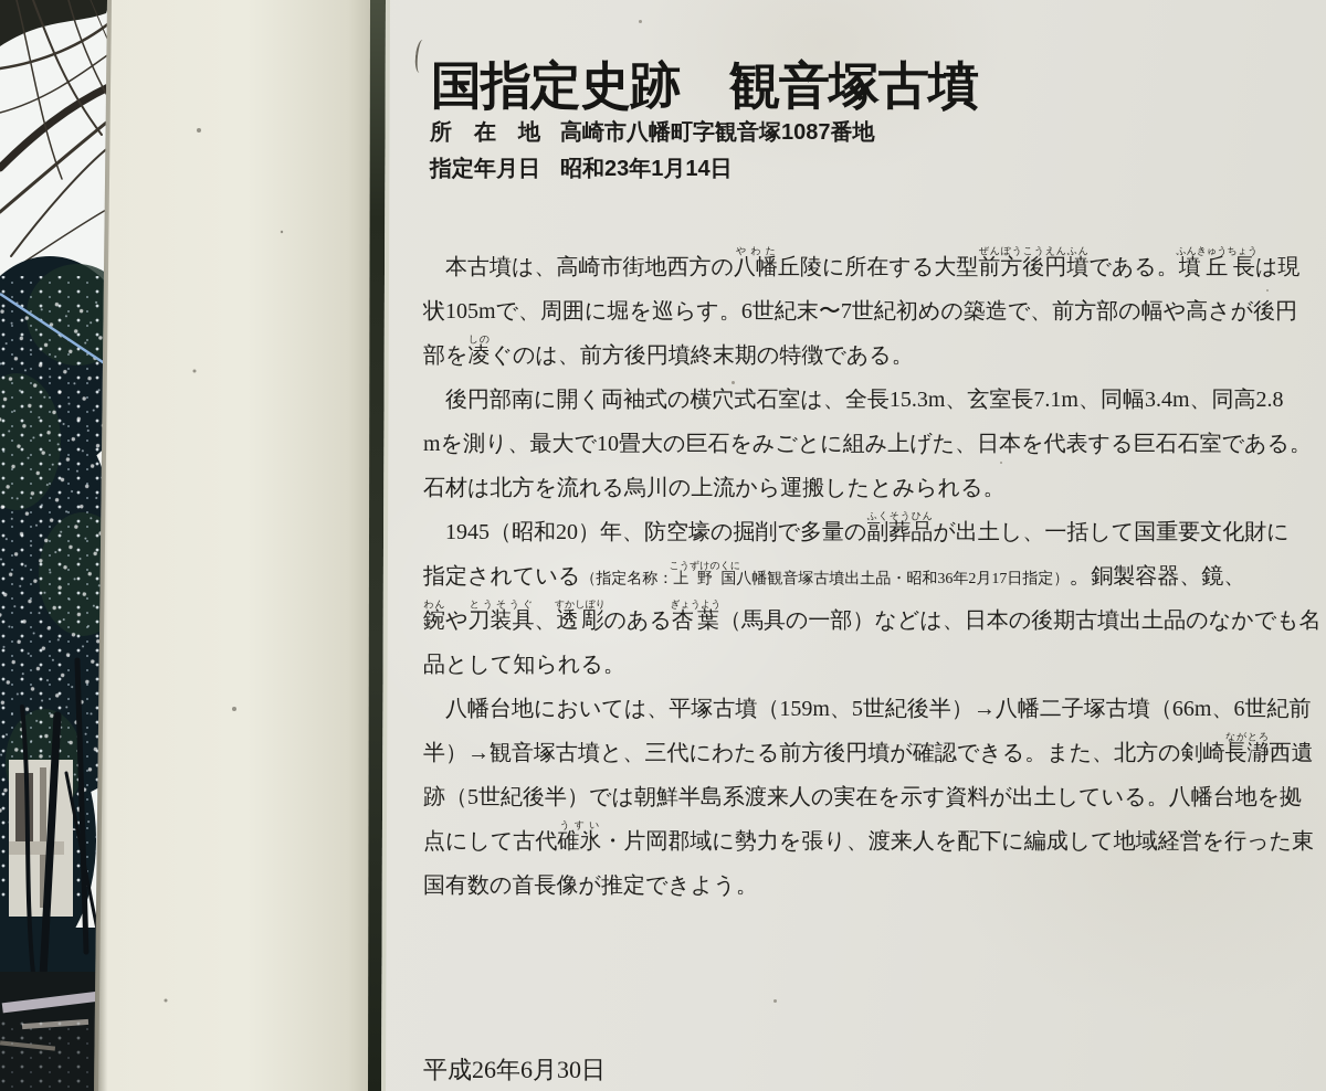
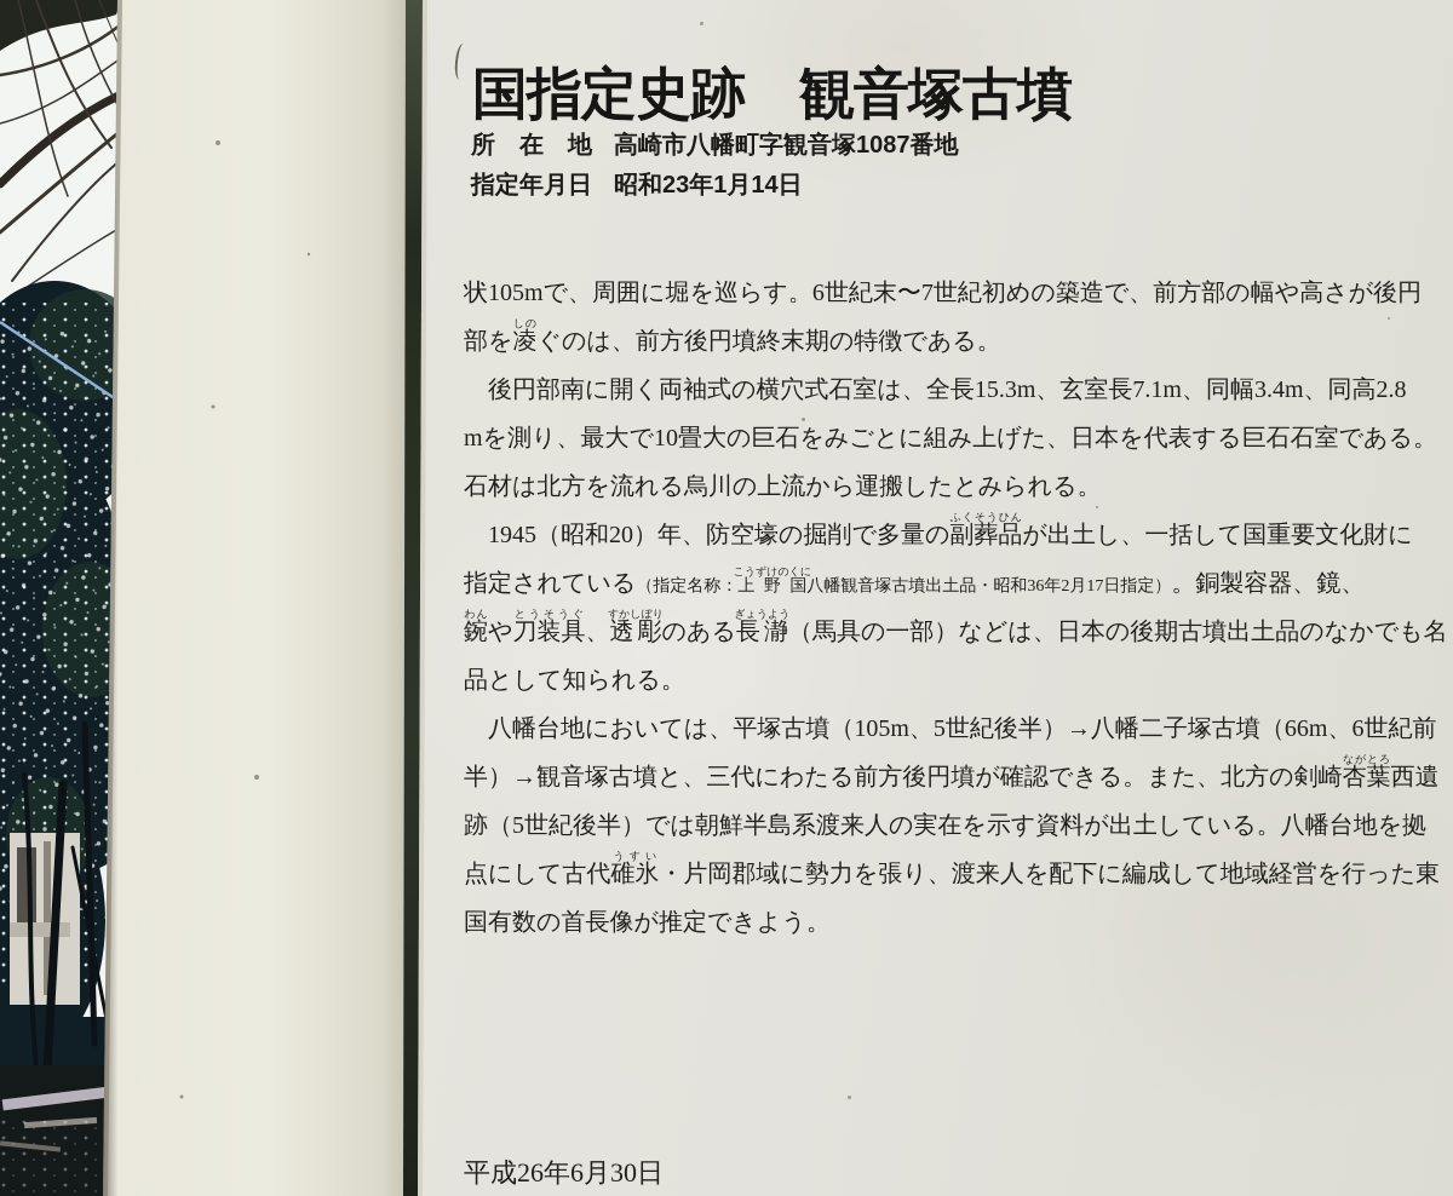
  国指定史跡 観音塚古墳
  所 在 地 高崎市八幡町字観音塚1087番地
  指定年月日 昭和23年1月14日
- 本古墳は、高崎市街地西方の八幡やわた丘陵に所在する大型前方後円墳ぜんぽうこうえんふんである。墳丘長ふんきゅうちょうは現
  状105mで、周囲に堀を巡らす。6世紀末〜7世紀初めの築造で、前方部の幅や高さが後円
  部を凌しのぐのは、前方後円墳終末期の特徴である。
  後円部南に開く両袖式の横穴式石室は、全長15.3m、玄室長7.1m、同幅3.4m、同高2.8
  mを測り、最大で10畳大の巨石をみごとに組み上げた、日本を代表する巨石石室である。
  石材は北方を流れる烏川の上流から運搬したとみられる。
  1945（昭和20）年、防空壕の掘削で多量の副葬品ふくそうひんが出土し、一括して国重要文化財に
  指定されている（指定名称：上野国こうずけのくに八幡観音塚古墳出土品・昭和36年2月17日指定）。銅製容器、鏡、
- 鋺わんや刀装具とうそうぐ、透彫すかしぼりのある杏葉ぎょうよう（馬具の一部）などは、日本の後期古墳出土品のなかでも名
+ 鋺わんや刀装具とうそうぐ、透彫すかしぼりのある長瀞ぎょうよう（馬具の一部）などは、日本の後期古墳出土品のなかでも名
  品として知られる。
- 八幡台地においては、平塚古墳（159m、5世紀後半）→八幡二子塚古墳（66m、6世紀前
+ 八幡台地においては、平塚古墳（105m、5世紀後半）→八幡二子塚古墳（66m、6世紀前
- 半）→観音塚古墳と、三代にわたる前方後円墳が確認できる。また、北方の剣崎長瀞ながとろ西遺
+ 半）→観音塚古墳と、三代にわたる前方後円墳が確認できる。また、北方の剣崎杏葉ながとろ西遺
  跡（5世紀後半）では朝鮮半島系渡来人の実在を示す資料が出土している。八幡台地を拠
  点にして古代碓氷うすい・片岡郡域に勢力を張り、渡来人を配下に編成して地域経営を行った東
  国有数の首長像が推定できよう。
  平成26年6月30日
